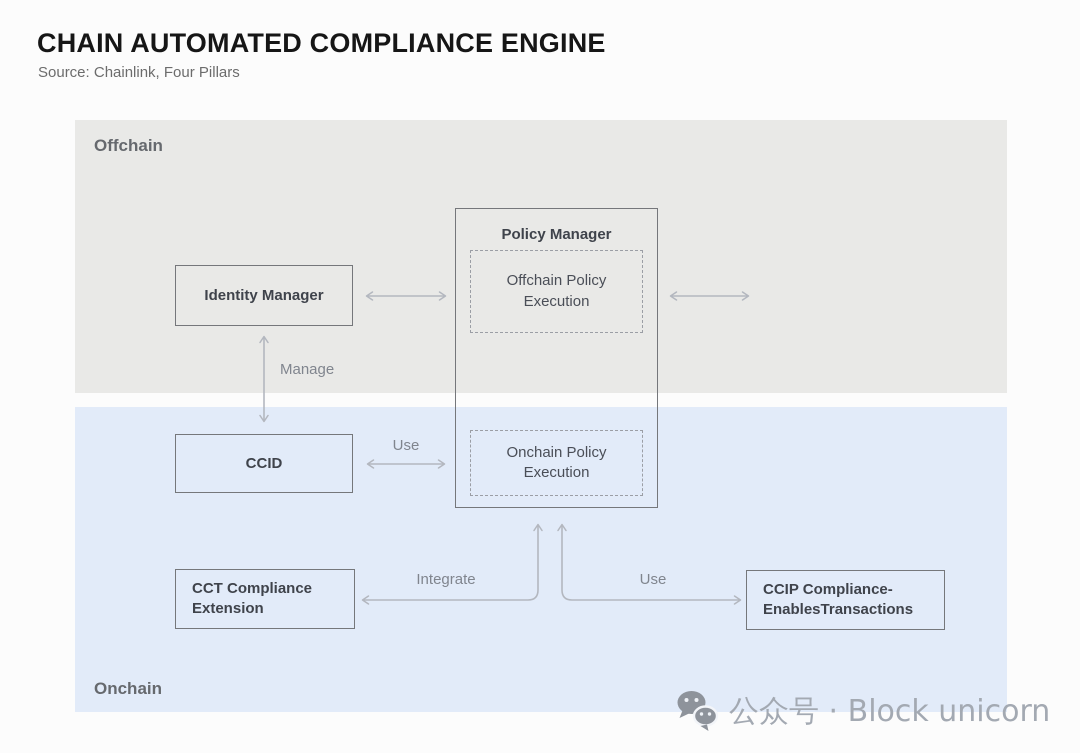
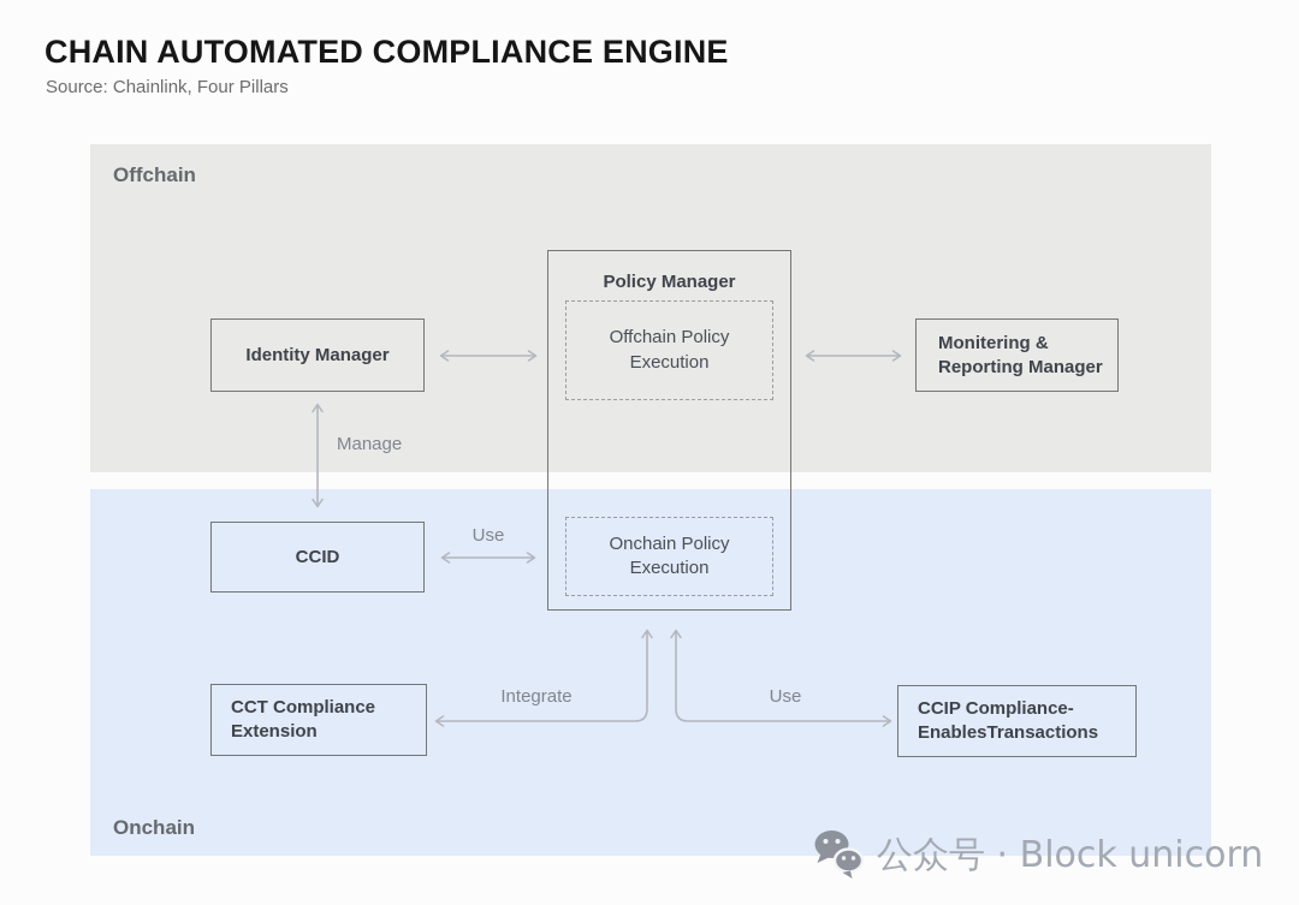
  CHAIN AUTOMATED COMPLIANCE ENGINE
  Source: Chainlink, Four Pillars
  Offchain
  Onchain
  Identity Manager
  Policy Manager
  Offchain Policy
  Execution
  Onchain Policy
  Execution
+ Monitering &
+ Reporting Manager
  CCID
  CCT Compliance
  Extension
  CCIP Compliance-
  EnablesTransactions
  Manage
  Use
  Integrate
  Use
  公众号 · Block unicorn
